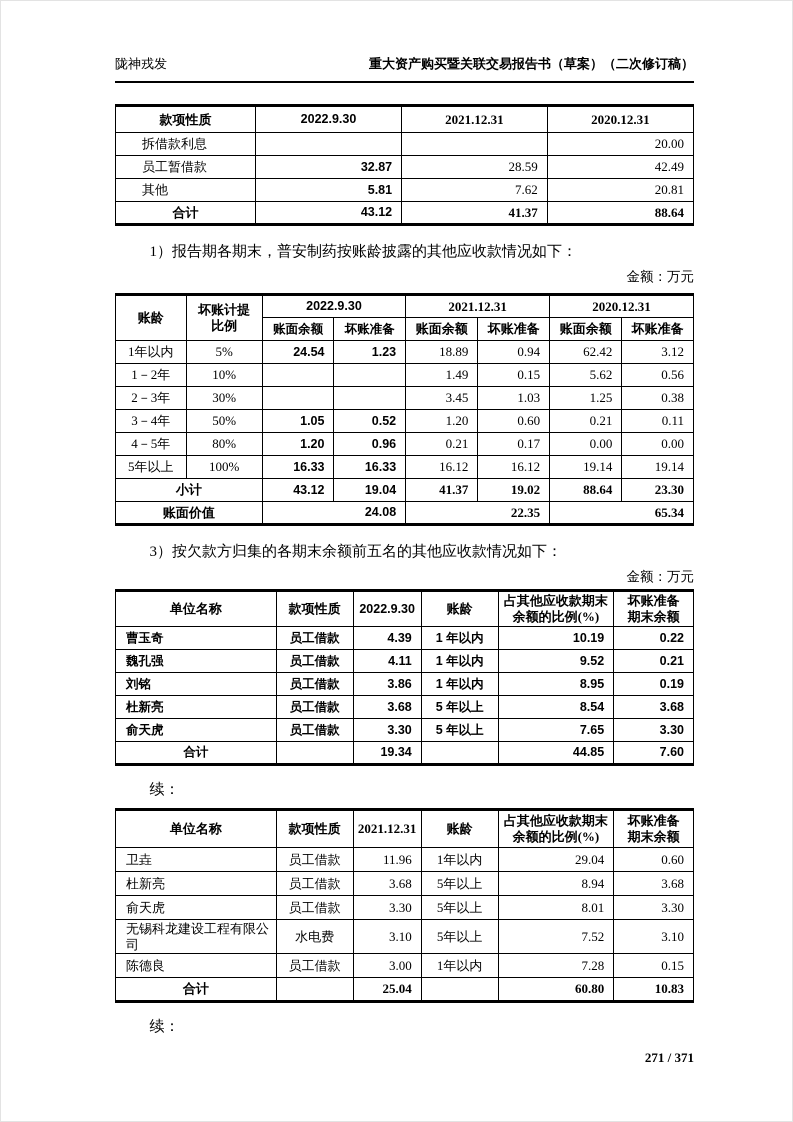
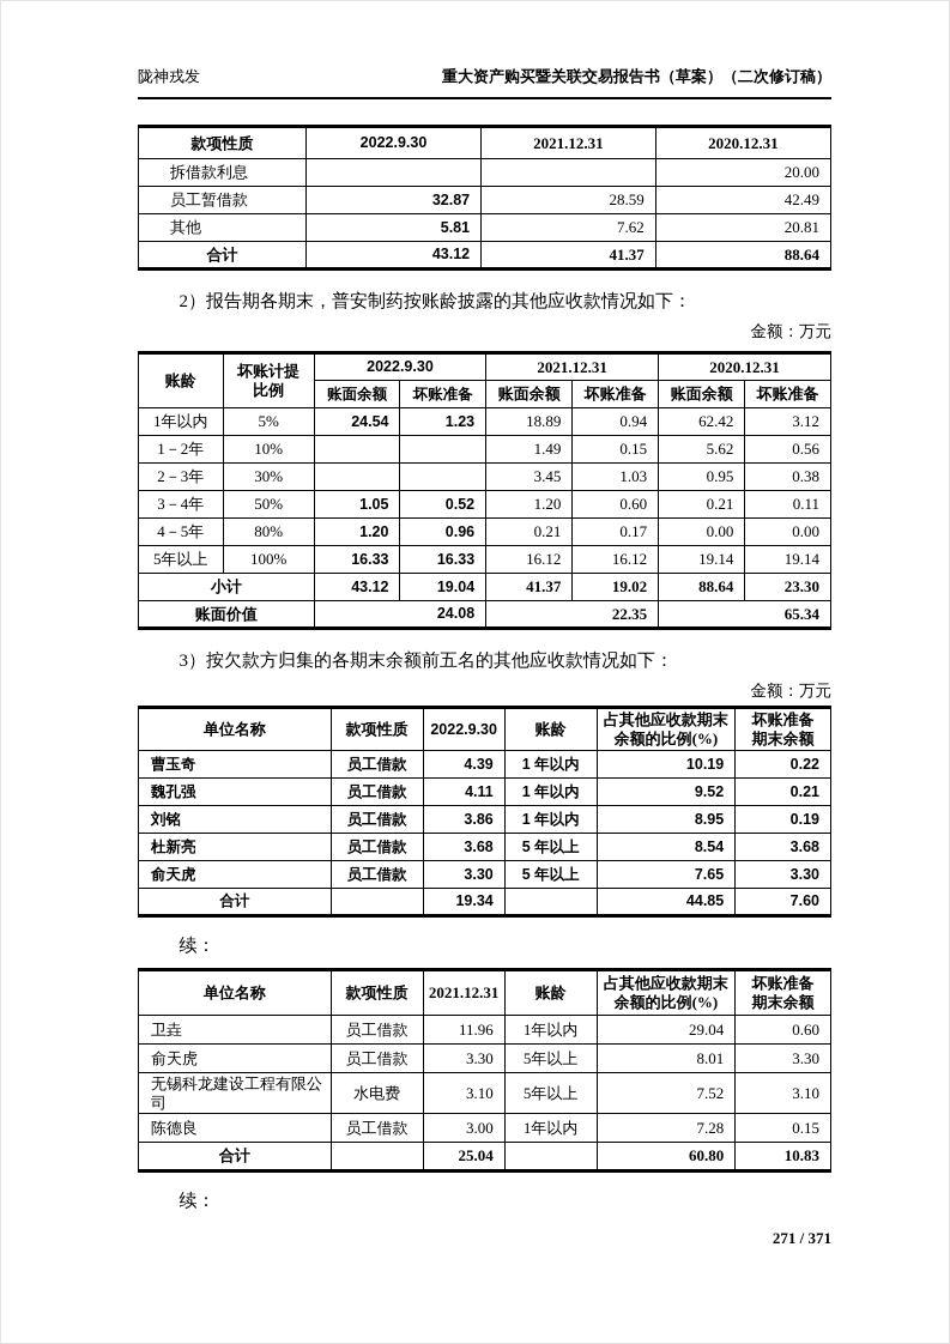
  陇神戎发
  重大资产购买暨关联交易报告书（草案）（二次修订稿）
  款项性质	2022.9.30	2021.12.31	2020.12.31
  拆借款利息			20.00
  员工暂借款	32.87	28.59	42.49
  其他	5.81	7.62	20.81
  合计	43.12	41.37	88.64
- 1）报告期各期末，普安制药按账龄披露的其他应收款情况如下：
+ 2）报告期各期末，普安制药按账龄披露的其他应收款情况如下：
  金额：万元
  账龄	坏账计提比例	2022.9.30	2021.12.31	2020.12.31
  账面余额	坏账准备	账面余额	坏账准备	账面余额	坏账准备
  1年以内	5%	24.54	1.23	18.89	0.94	62.42	3.12
  1－2年	10%			1.49	0.15	5.62	0.56
- 2－3年	30%			3.45	1.03	1.25	0.38
+ 2－3年	30%			3.45	1.03	0.95	0.38
  3－4年	50%	1.05	0.52	1.20	0.60	0.21	0.11
  4－5年	80%	1.20	0.96	0.21	0.17	0.00	0.00
  5年以上	100%	16.33	16.33	16.12	16.12	19.14	19.14
  小计	43.12	19.04	41.37	19.02	88.64	23.30
  账面价值	24.08	22.35	65.34
  3）按欠款方归集的各期末余额前五名的其他应收款情况如下：
  金额：万元
  单位名称	款项性质	2022.9.30	账龄	占其他应收款期末余额的比例(%)	坏账准备期末余额
  曹玉奇	员工借款	4.39	1 年以内	10.19	0.22
  魏孔强	员工借款	4.11	1 年以内	9.52	0.21
  刘铭	员工借款	3.86	1 年以内	8.95	0.19
  杜新亮	员工借款	3.68	5 年以上	8.54	3.68
  俞天虎	员工借款	3.30	5 年以上	7.65	3.30
  合计		19.34		44.85	7.60
  续：
  单位名称	款项性质	2021.12.31	账龄	占其他应收款期末余额的比例(%)	坏账准备期末余额
  卫垚	员工借款	11.96	1年以内	29.04	0.60
- 杜新亮	员工借款	3.68	5年以上	8.94	3.68
  俞天虎	员工借款	3.30	5年以上	8.01	3.30
  无锡科龙建设工程有限公司	水电费	3.10	5年以上	7.52	3.10
  陈德良	员工借款	3.00	1年以内	7.28	0.15
  合计		25.04		60.80	10.83
  续：
  271 / 371
